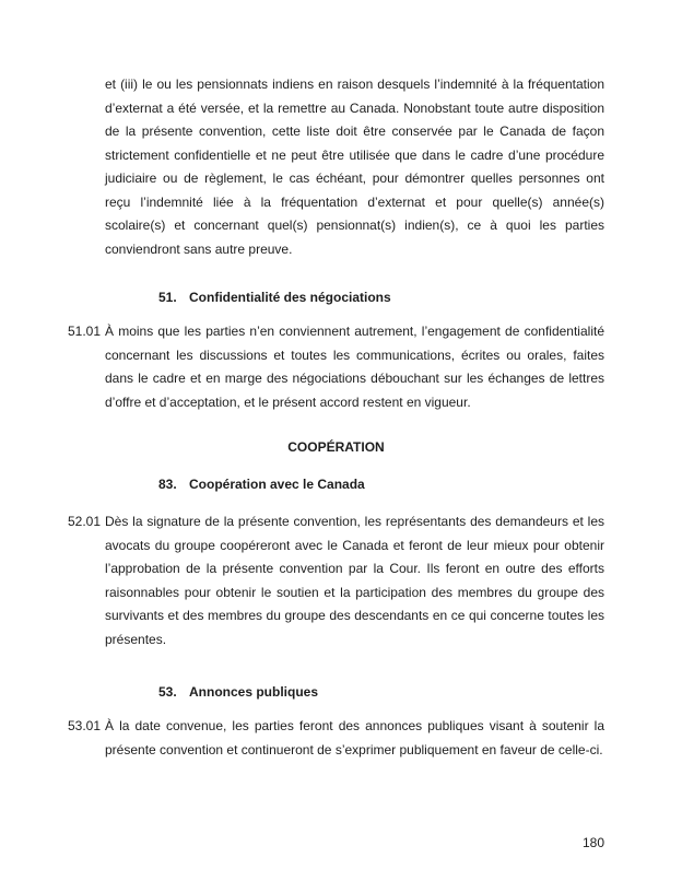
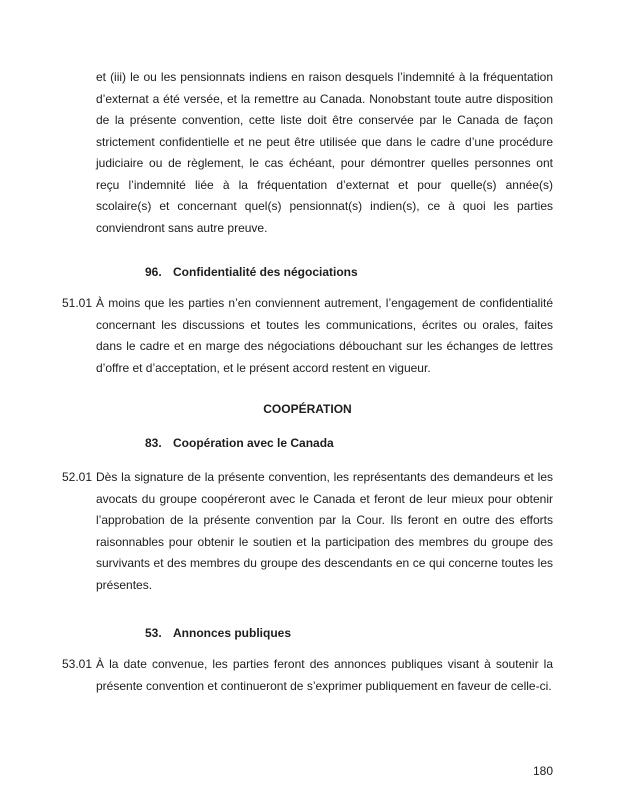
  et (iii) le ou les pensionnats indiens en raison desquels l’indemnité à la fréquentation d’externat a été versée, et la remettre au Canada. Nonobstant toute autre disposition de la présente convention, cette liste doit être conservée par le Canada de façon strictement confidentielle et ne peut être utilisée que dans le cadre d’une procédure judiciaire ou de règlement, le cas échéant, pour démontrer quelles personnes ont reçu l’indemnité liée à la fréquentation d’externat et pour quelle(s) année(s) scolaire(s) et concernant quel(s) pensionnat(s) indien(s), ce à quoi les parties conviendront sans autre preuve.
- 51. Confidentialité des négociations
+ 96. Confidentialité des négociations
  51.01
  À moins que les parties n’en conviennent autrement, l’engagement de confidentialité concernant les discussions et toutes les communications, écrites ou orales, faites dans le cadre et en marge des négociations débouchant sur les échanges de lettres d’offre et d’acceptation, et le présent accord restent en vigueur.
  COOPÉRATION
  83. Coopération avec le Canada
  52.01
  Dès la signature de la présente convention, les représentants des demandeurs et les avocats du groupe coopéreront avec le Canada et feront de leur mieux pour obtenir l’approbation de la présente convention par la Cour. Ils feront en outre des efforts raisonnables pour obtenir le soutien et la participation des membres du groupe des survivants et des membres du groupe des descendants en ce qui concerne toutes les présentes.
  53. Annonces publiques
  53.01
  À la date convenue, les parties feront des annonces publiques visant à soutenir la présente convention et continueront de s’exprimer publiquement en faveur de celle-ci.
  180
